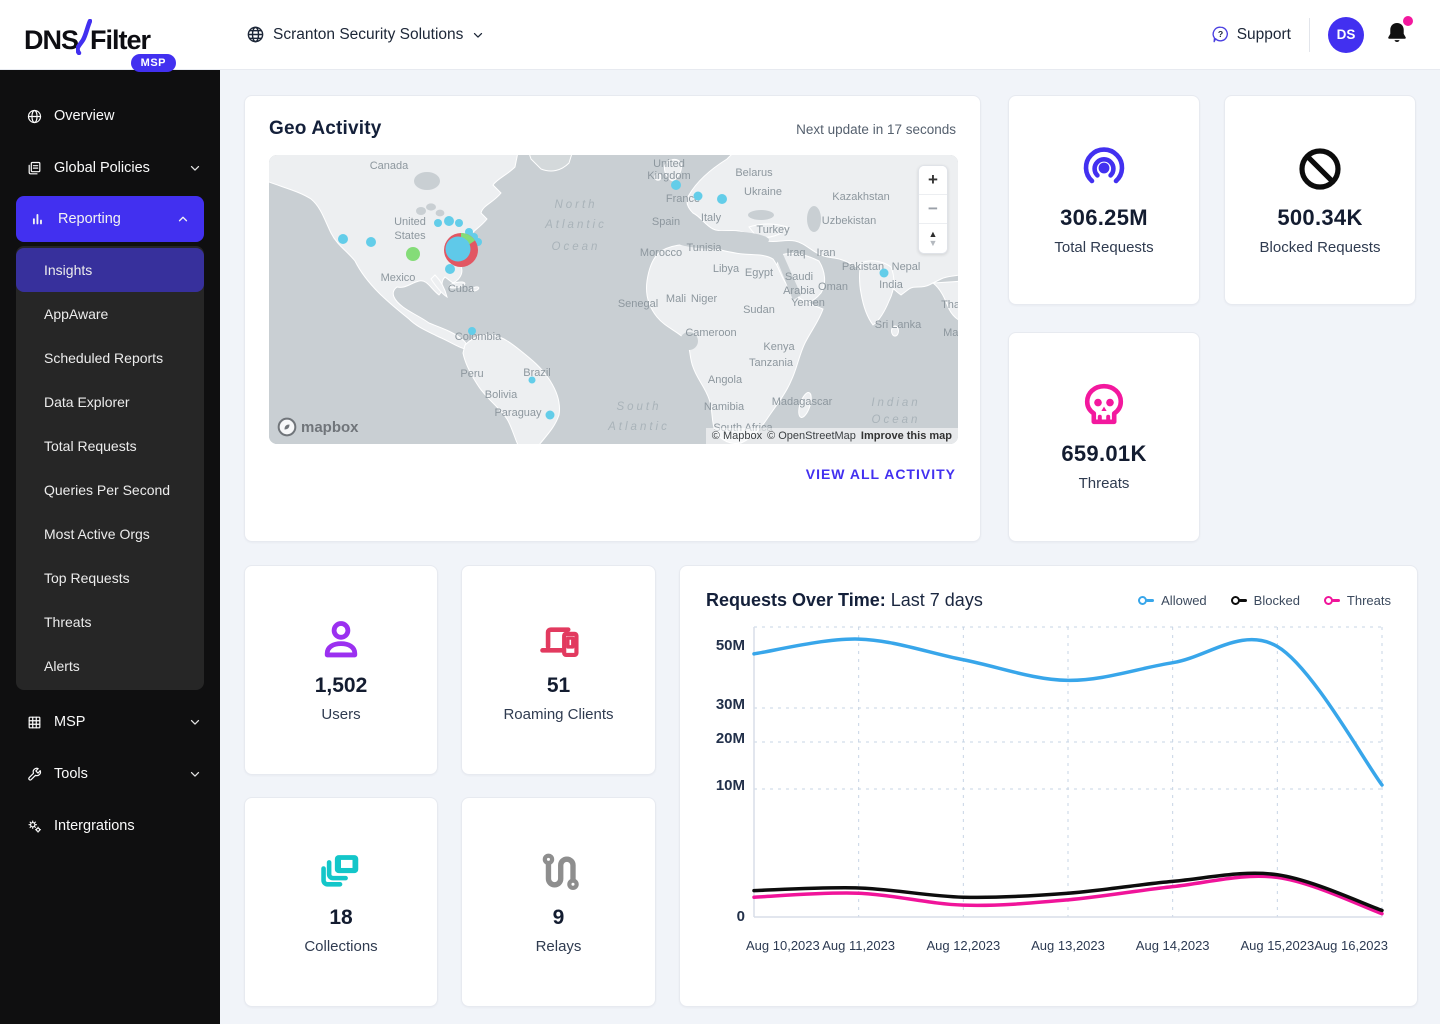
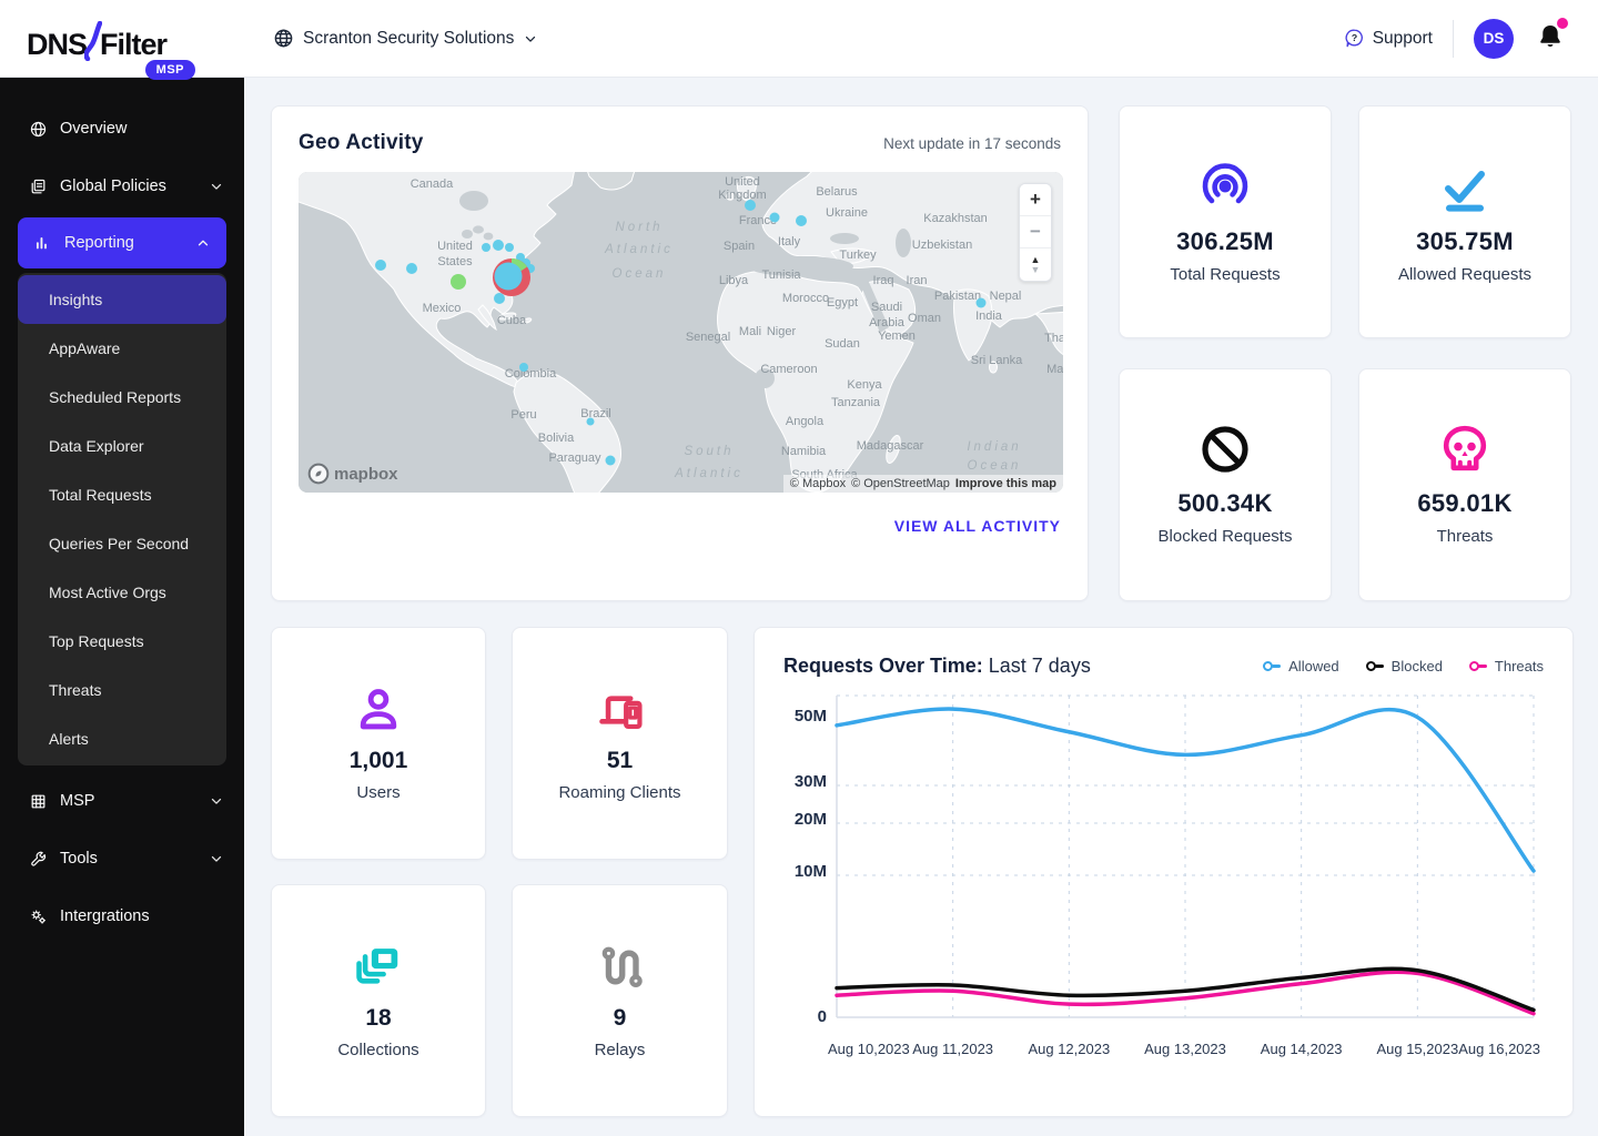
  DNS
  Filter
  MSP
  Scranton Security Solutions
  ?
  Support
  DS
  Overview
  Global Policies
  Reporting
  Insights
  AppAware
  Scheduled Reports
  Data Explorer
  Total Requests
  Queries Per Second
  Most Active Orgs
  Top Requests
  Threats
  Alerts
  MSP
  Tools
  Intergrations
  Geo Activity
  Next update in 17 seconds
  Canada
  United
  States
  Mexico
  Cuba
  Colombia
  Peru
  Brazil
  Bolivia
  Paraguay
  United
  Kingdom
  Franc
  Belarus
  Ukraine
  Kazakhstan
  Spain
  Italy
  Turkey
  Uzbekistan
- Morocco
+ Libya
  Tunisia
- Libya
+ Morocco
  Egypt
  Iraq
  Iran
  Saudi
  Arabia
  Oman
  Pakistan
  Nepal
  India
  Senegal
  Mali
  Niger
  Sudan
  Yemen
  Cameroon
  Sri Lanka
  Kenya
  Tanzania
  Angola
  Madagascar
  Namibia
  South Africa
  North
  Atlantic
  Ocean
  South
  Atlantic
  Indian
  Ocean
  +
  −
  ▲
  ▼
  mapbox
  © Mapbox
  © OpenStreetMap
  Improve this map
  VIEW ALL ACTIVITY
  306.25M
  Total Requests
+ 305.75M
+ Allowed Requests
  500.34K
  Blocked Requests
  659.01K
  Threats
- 1,502
+ 1,001
  Users
  51
  Roaming Clients
  18
  Collections
  9
  Relays
  Requests Over Time: Last 7 days
  Allowed
  Blocked
  Threats
  50M
  30M
  20M
  10M
  0
  Aug 10,2023
  Aug 11,2023
  Aug 12,2023
  Aug 13,2023
  Aug 14,2023
  Aug 15,2023
  Aug 16,2023
